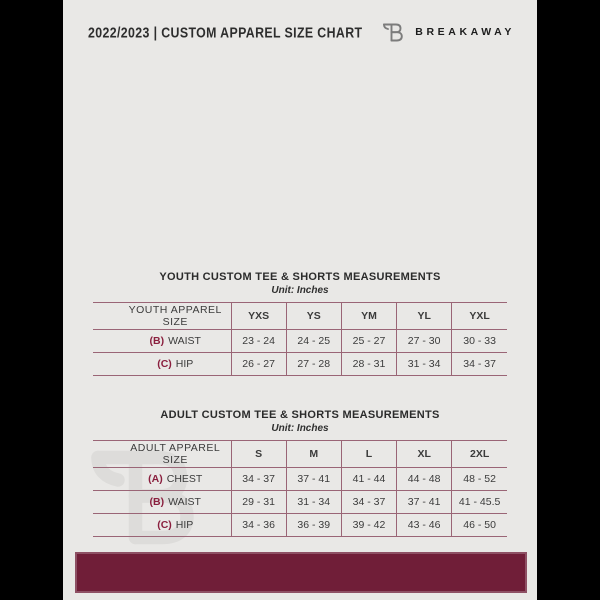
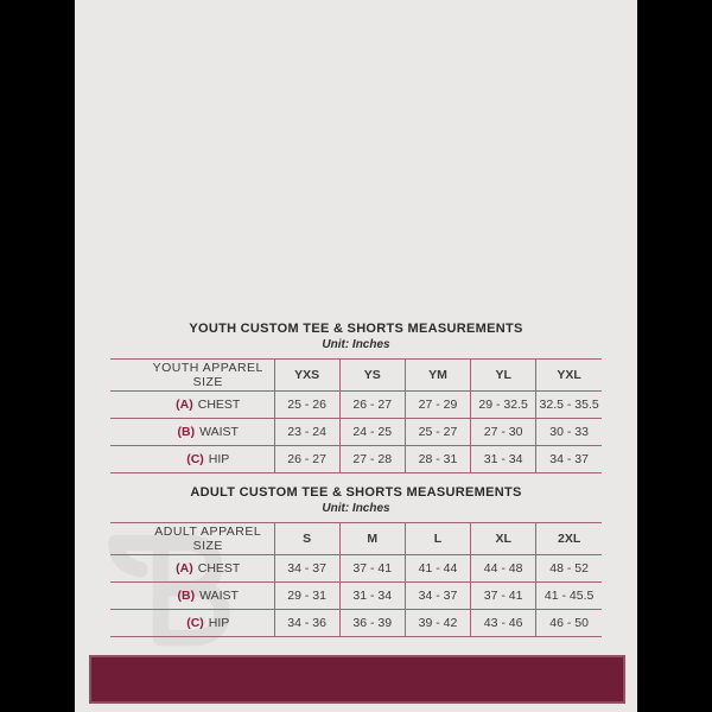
- 2022/2023 | CUSTOM APPAREL SIZE CHART
- BREAKAWAY
  YOUTH CUSTOM TEE & SHORTS MEASUREMENTS
  Unit: Inches
  YOUTH APPAREL SIZE	YXS	YS	YM	YL	YXL
+ (A) CHEST	25 - 26	26 - 27	27 - 29	29 - 32.5	32.5 - 35.5
  (B) WAIST	23 - 24	24 - 25	25 - 27	27 - 30	30 - 33
  (C) HIP	26 - 27	27 - 28	28 - 31	31 - 34	34 - 37
  ADULT CUSTOM TEE & SHORTS MEASUREMENTS
  Unit: Inches
  ADULT APPAREL SIZE	S	M	L	XL	2XL
  (A) CHEST	34 - 37	37 - 41	41 - 44	44 - 48	48 - 52
  (B) WAIST	29 - 31	31 - 34	34 - 37	37 - 41	41 - 45.5
  (C) HIP	34 - 36	36 - 39	39 - 42	43 - 46	46 - 50
